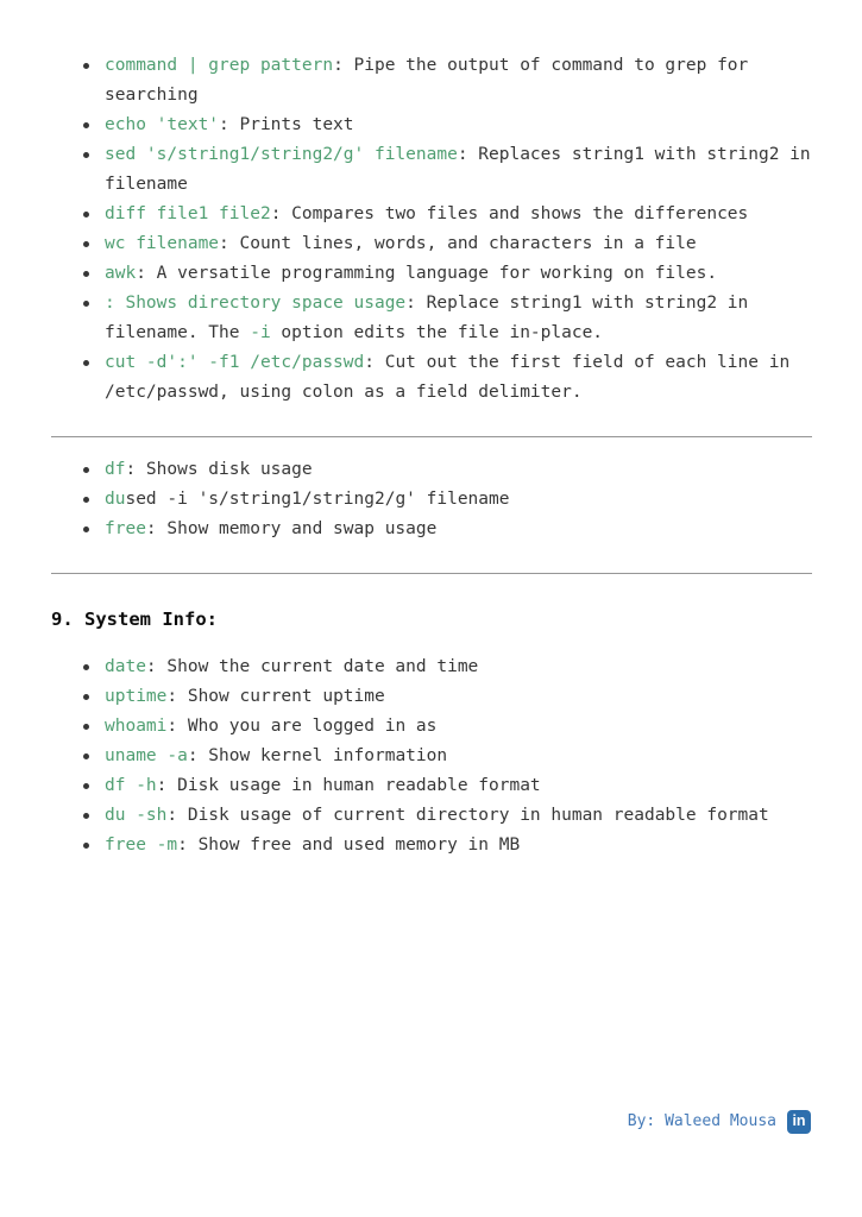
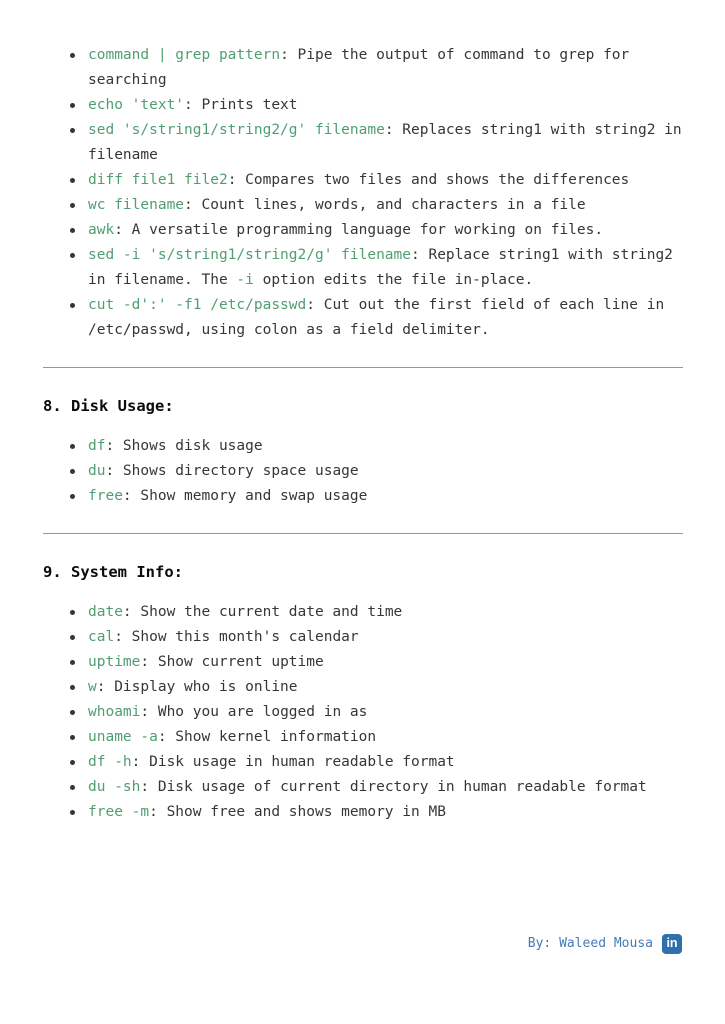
  command | grep pattern: Pipe the output of command to grep for searching
  echo 'text': Prints text
  sed 's/string1/string2/g' filename: Replaces string1 with string2 in filename
  diff file1 file2: Compares two files and shows the differences
  wc filename: Count lines, words, and characters in a file
  awk: A versatile programming language for working on files.
- : Shows directory space usage: Replace string1 with string2 in filename. The -i option edits the file in-place.
+ sed -i 's/string1/string2/g' filename: Replace string1 with string2 in filename. The -i option edits the file in-place.
  cut -d':' -f1 /etc/passwd: Cut out the first field of each line in /etc/passwd, using colon as a field delimiter.
+ 8. Disk Usage:
  df: Shows disk usage
- dused -i 's/string1/string2/g' filename
+ du: Shows directory space usage
  free: Show memory and swap usage
  9. System Info:
  date: Show the current date and time
+ cal: Show this month's calendar
  uptime: Show current uptime
+ w: Display who is online
  whoami: Who you are logged in as
  uname -a: Show kernel information
  df -h: Disk usage in human readable format
  du -sh: Disk usage of current directory in human readable format
- free -m: Show free and used memory in MB
+ free -m: Show free and shows memory in MB
  By: Waleed Mousa
  in
